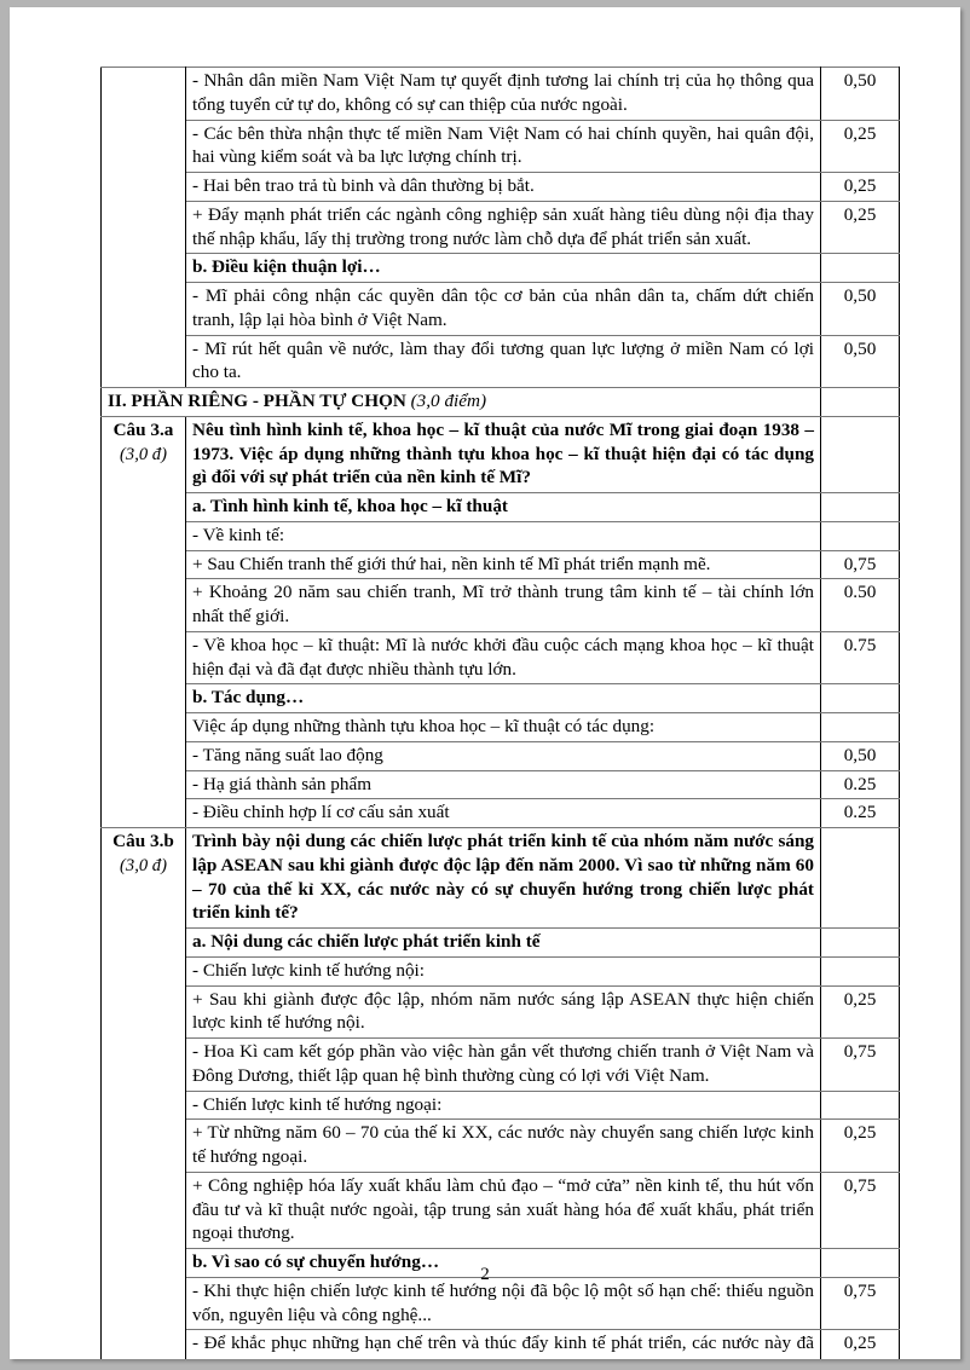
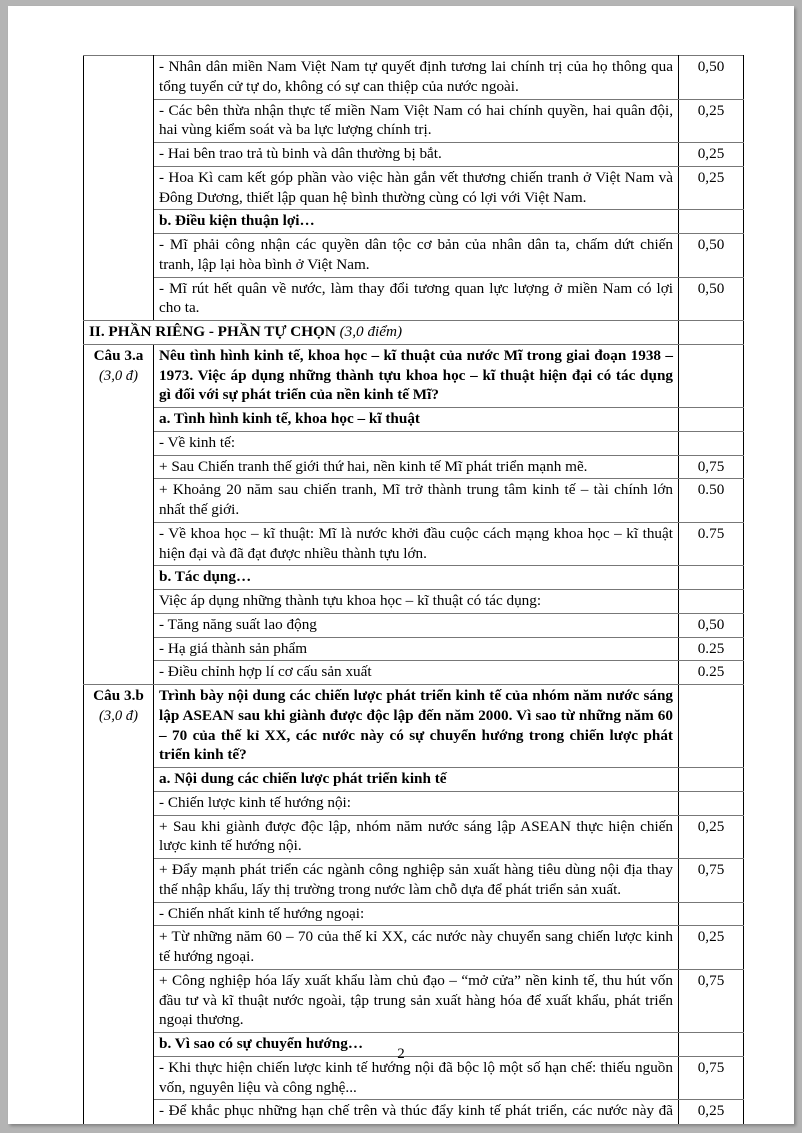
  	- Nhân dân miền Nam Việt Nam tự quyết định tương lai chính trị của họ thông qua tổng tuyển cử tự do, không có sự can thiệp của nước ngoài.	0,50
  - Các bên thừa nhận thực tế miền Nam Việt Nam có hai chính quyền, hai quân đội, hai vùng kiểm soát và ba lực lượng chính trị.	0,25
  - Hai bên trao trả tù binh và dân thường bị bắt.	0,25
- + Đẩy mạnh phát triển các ngành công nghiệp sản xuất hàng tiêu dùng nội địa thay thế nhập khẩu, lấy thị trường trong nước làm chỗ dựa để phát triển sản xuất.	0,25
+ - Hoa Kì cam kết góp phần vào việc hàn gắn vết thương chiến tranh ở Việt Nam và Đông Dương, thiết lập quan hệ bình thường cùng có lợi với Việt Nam.	0,25
  b. Điều kiện thuận lợi…
  - Mĩ phải công nhận các quyền dân tộc cơ bản của nhân dân ta, chấm dứt chiến tranh, lập lại hòa bình ở Việt Nam.	0,50
  - Mĩ rút hết quân về nước, làm thay đổi tương quan lực lượng ở miền Nam có lợi cho ta.	0,50
  II. PHẦN RIÊNG - PHẦN TỰ CHỌN (3,0 điểm)
  Câu 3.a(3,0 đ)	Nêu tình hình kinh tế, khoa học – kĩ thuật của nước Mĩ trong giai đoạn 1938 – 1973. Việc áp dụng những thành tựu khoa học – kĩ thuật hiện đại có tác dụng gì đối với sự phát triển của nền kinh tế Mĩ?
  a. Tình hình kinh tế, khoa học – kĩ thuật
  - Về kinh tế:
  + Sau Chiến tranh thế giới thứ hai, nền kinh tế Mĩ phát triển mạnh mẽ.	0,75
  + Khoảng 20 năm sau chiến tranh, Mĩ trở thành trung tâm kinh tế – tài chính lớn nhất thế giới.	0.50
  - Về khoa học – kĩ thuật: Mĩ là nước khởi đầu cuộc cách mạng khoa học – kĩ thuật hiện đại và đã đạt được nhiều thành tựu lớn.	0.75
  b. Tác dụng…
  Việc áp dụng những thành tựu khoa học – kĩ thuật có tác dụng:
  - Tăng năng suất lao động	0,50
  - Hạ giá thành sản phẩm	0.25
  - Điều chỉnh hợp lí cơ cấu sản xuất	0.25
  Câu 3.b(3,0 đ)	Trình bày nội dung các chiến lược phát triển kinh tế của nhóm năm nước sáng lập ASEAN sau khi giành được độc lập đến năm 2000. Vì sao từ những năm 60 – 70 của thế kỉ XX, các nước này có sự chuyển hướng trong chiến lược phát triển kinh tế?
  a. Nội dung các chiến lược phát triển kinh tế
  - Chiến lược kinh tế hướng nội:
  + Sau khi giành được độc lập, nhóm năm nước sáng lập ASEAN thực hiện chiến lược kinh tế hướng nội.	0,25
- - Hoa Kì cam kết góp phần vào việc hàn gắn vết thương chiến tranh ở Việt Nam và Đông Dương, thiết lập quan hệ bình thường cùng có lợi với Việt Nam.	0,75
+ + Đẩy mạnh phát triển các ngành công nghiệp sản xuất hàng tiêu dùng nội địa thay thế nhập khẩu, lấy thị trường trong nước làm chỗ dựa để phát triển sản xuất.	0,75
- - Chiến lược kinh tế hướng ngoại:
+ - Chiến nhất kinh tế hướng ngoại:
  + Từ những năm 60 – 70 của thế kỉ XX, các nước này chuyển sang chiến lược kinh tế hướng ngoại.	0,25
  + Công nghiệp hóa lấy xuất khẩu làm chủ đạo – “mở cửa” nền kinh tế, thu hút vốn đầu tư và kĩ thuật nước ngoài, tập trung sản xuất hàng hóa để xuất khẩu, phát triển ngoại thương.	0,75
  b. Vì sao có sự chuyển hướng…
  - Khi thực hiện chiến lược kinh tế hướng nội đã bộc lộ một số hạn chế: thiếu nguồn vốn, nguyên liệu và công nghệ...	0,75
  2
